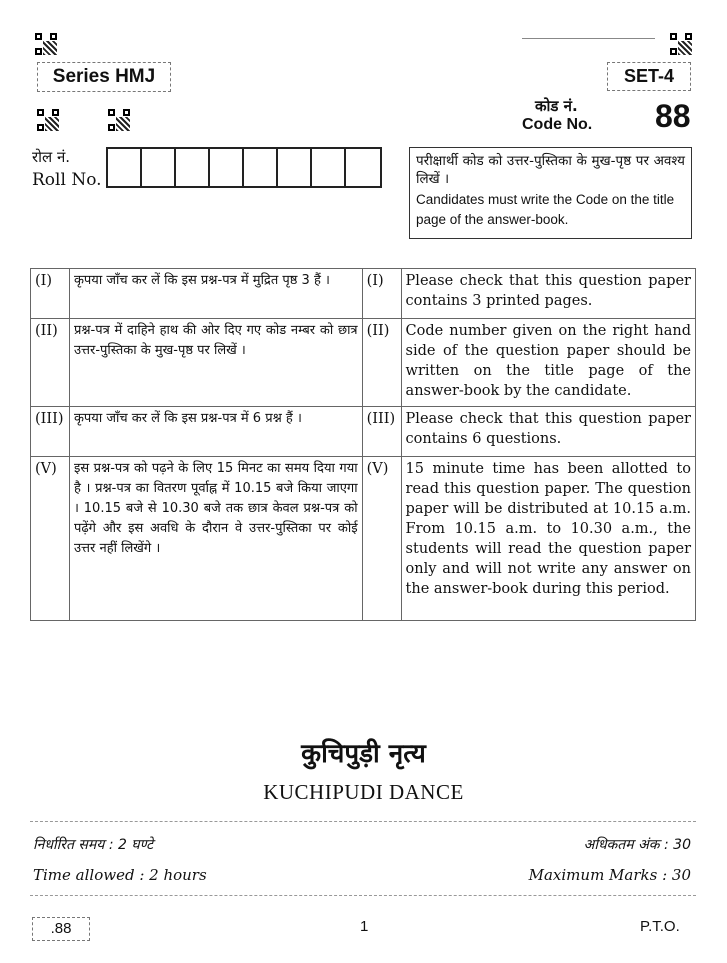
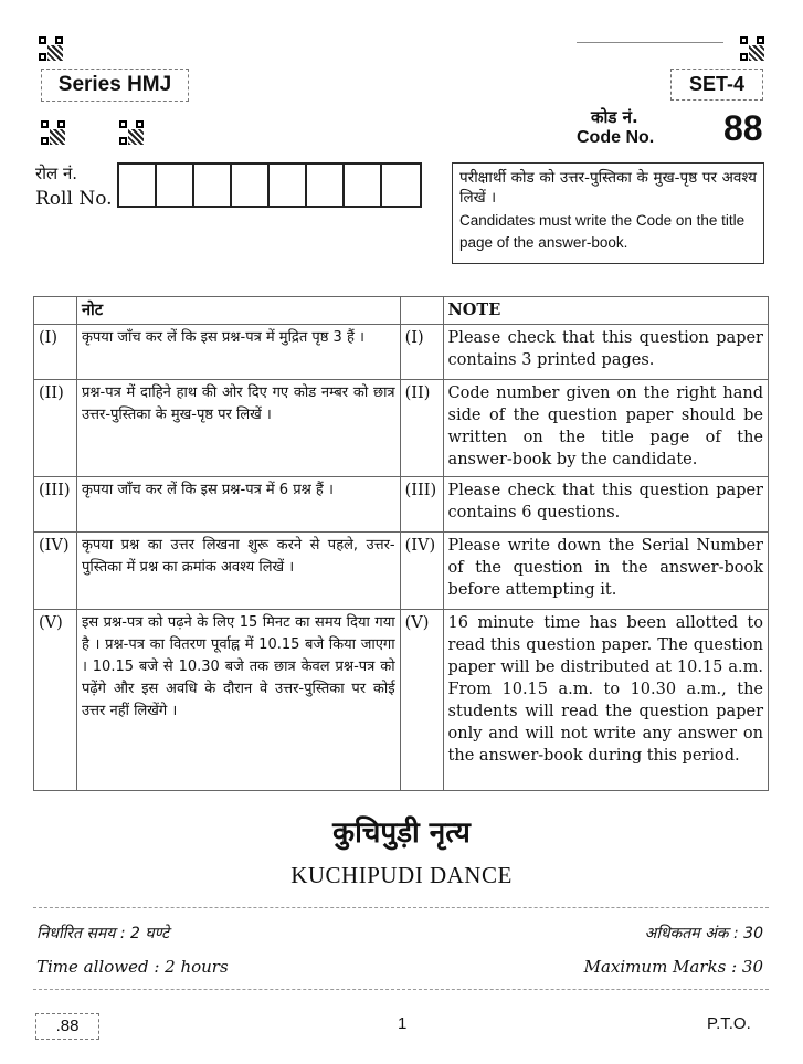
  Series HMJ
  SET-4
  कोड नं.
  Code No.
  88
  रोल नं.
  Roll No.
  परीक्षार्थी कोड को उत्तर-पुस्तिका के मुख-पृष्ठ पर अवश्य लिखें ।
  Candidates must write the Code on the title page of the answer-book.
+ 	नोट		NOTE
  (I)	कृपया जाँच कर लें कि इस प्रश्न-पत्र में मुद्रित पृष्ठ 3 हैं ।	(I)	Please check that this question paper contains 3 printed pages.
  (II)	प्रश्न-पत्र में दाहिने हाथ की ओर दिए गए कोड नम्बर को छात्र उत्तर-पुस्तिका के मुख-पृष्ठ पर लिखें ।	(II)	Code number given on the right hand side of the question paper should be written on the title page of the answer-book by the candidate.
  (III)	कृपया जाँच कर लें कि इस प्रश्न-पत्र में 6 प्रश्न हैं ।	(III)	Please check that this question paper contains 6 questions.
+ (IV)	कृपया प्रश्न का उत्तर लिखना शुरू करने से पहले, उत्तर-पुस्तिका में प्रश्न का क्रमांक अवश्य लिखें ।	(IV)	Please write down the Serial Number of the question in the answer-book before attempting it.
- (V)	इस प्रश्न-पत्र को पढ़ने के लिए 15 मिनट का समय दिया गया है । प्रश्न-पत्र का वितरण पूर्वाह्न में 10.15 बजे किया जाएगा । 10.15 बजे से 10.30 बजे तक छात्र केवल प्रश्न-पत्र को पढ़ेंगे और इस अवधि के दौरान वे उत्तर-पुस्तिका पर कोई उत्तर नहीं लिखेंगे ।	(V)	15 minute time has been allotted to read this question paper. The question paper will be distributed at 10.15 a.m. From 10.15 a.m. to 10.30 a.m., the students will read the question paper only and will not write any answer on the answer-book during this period.
+ (V)	इस प्रश्न-पत्र को पढ़ने के लिए 15 मिनट का समय दिया गया है । प्रश्न-पत्र का वितरण पूर्वाह्न में 10.15 बजे किया जाएगा । 10.15 बजे से 10.30 बजे तक छात्र केवल प्रश्न-पत्र को पढ़ेंगे और इस अवधि के दौरान वे उत्तर-पुस्तिका पर कोई उत्तर नहीं लिखेंगे ।	(V)	16 minute time has been allotted to read this question paper. The question paper will be distributed at 10.15 a.m. From 10.15 a.m. to 10.30 a.m., the students will read the question paper only and will not write any answer on the answer-book during this period.
  कुचिपुड़ी नृत्य
  KUCHIPUDI DANCE
  निर्धारित समय : 2 घण्टे
  अधिकतम अंक : 30
  Time allowed : 2 hours
  Maximum Marks : 30
  .88
  1
  P.T.O.
